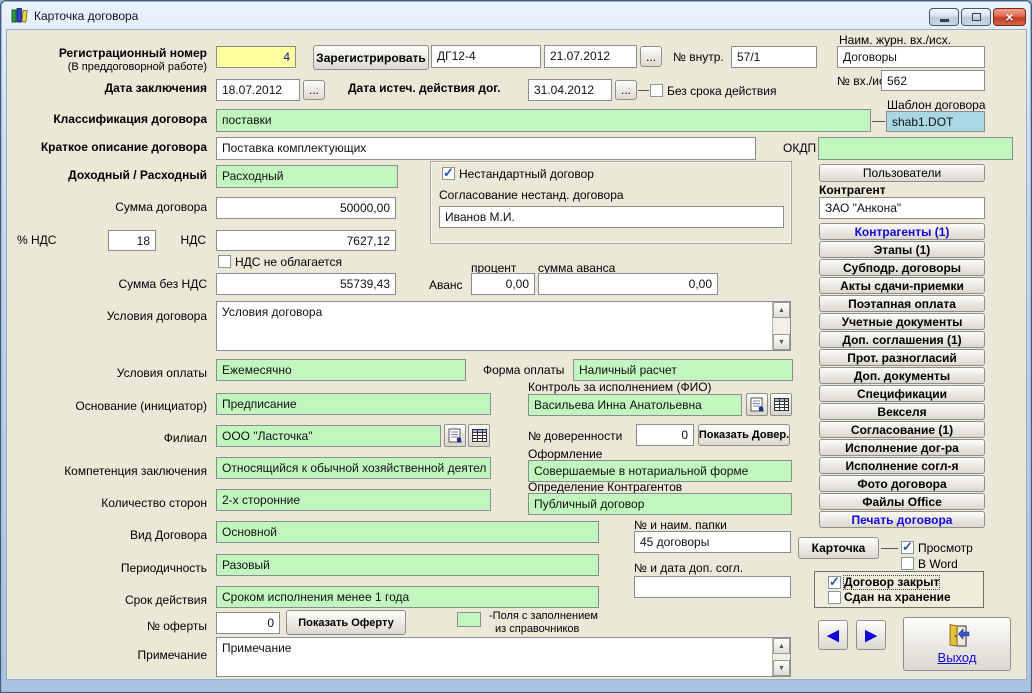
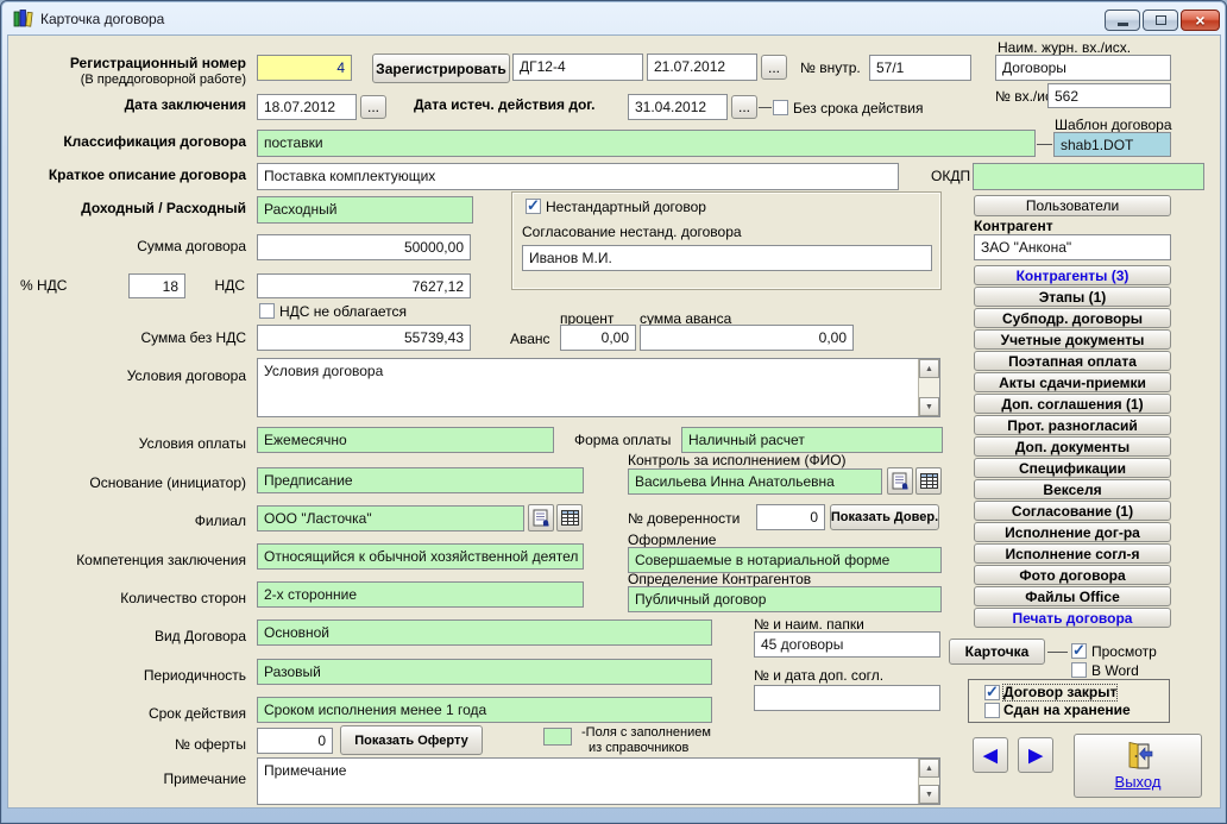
  Карточка договора
  ×
  Регистрационный номер
  (В преддоговорной работе)
  4
  Зарегистрировать
  ДГ12-4
  21.07.2012
  ...
  № внутр.
  57/1
  Наим. журн. вх./исх.
  Договоры
  562
  Дата заключения
  18.07.2012
  ...
  Дата истеч. действия дог.
  31.04.2012
  ...
  Без срока действия
  Шаблон договора
  shab1.DOT
  Классификация договора
  поставки
  Краткое описание договора
  Поставка комплектующих
  ОКДП
  Доходный / Расходный
  Расходный
  Нестандартный договор
  Согласование нестанд. договора
  Иванов М.И.
  Сумма договора
  50000,00
  % НДС
  18
  НДС
  7627,12
  НДС не облагается
  Сумма без НДС
  55739,43
  процент
  сумма аванса
  Аванс
  0,00
  0,00
  Условия договора
  Условия договора
  Условия оплаты
  Ежемесячно
  Форма оплаты
  Наличный расчет
  Контроль за исполнением (ФИО)
  Васильева Инна Анатольевна
  Основание (инициатор)
  Предписание
  № доверенности
  0
  Показать Довер.
  Филиал
  ООО "Ласточка"
  Оформление
  Совершаемые в нотариальной форме
  Компетенция заключения
  Относящийся к обычной хозяйственной деятел
  Определение Контрагентов
  Публичный договор
  Количество сторон
  2-х сторонние
  Вид Договора
  Основной
  № и наим. папки
  45 договоры
  Периодичность
  Разовый
  № и дата доп. согл.
  Срок действия
  Сроком исполнения менее 1 года
  № оферты
  0
  Показать Оферту
  -Поля с заполнением
  из справочников
  Примечание
  Примечание
  Пользователи
  Контрагент
  ЗАО "Анкона"
- Контрагенты (1)
+ Контрагенты (3)
  Этапы (1)
  Субподр. договоры
- Акты сдачи-приемки
+ Учетные документы
  Поэтапная оплата
- Учетные документы
+ Акты сдачи-приемки
  Доп. соглашения (1)
  Прот. разногласий
  Доп. документы
  Спецификации
  Векселя
  Согласование (1)
  Исполнение дог-ра
  Исполнение согл-я
  Фото договора
  Файлы Office
  Печать договора
  Карточка
  Просмотр
  В Word
  Договор закрыт
  Сдан на хранение
  ◀
  ▶
  Выход
